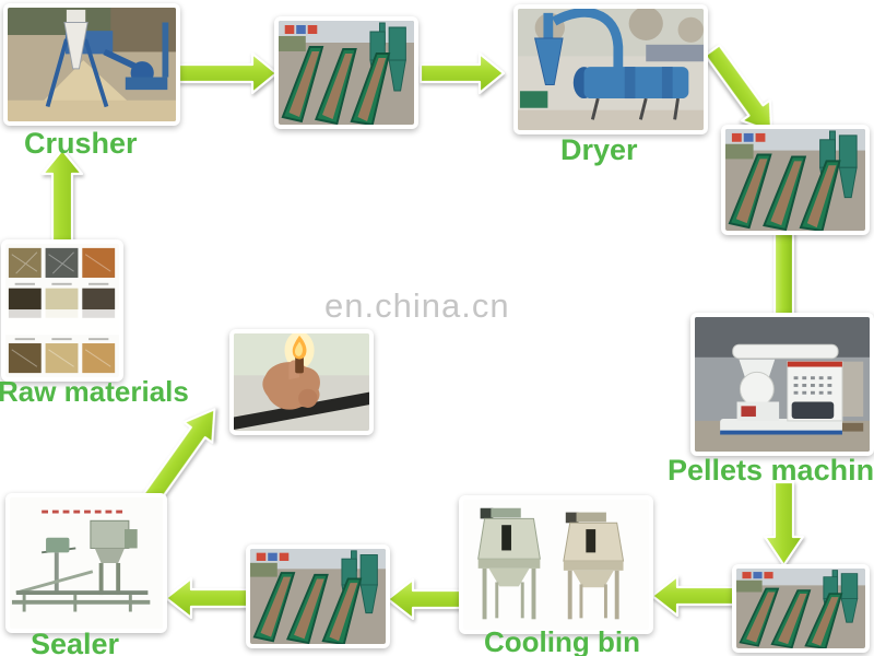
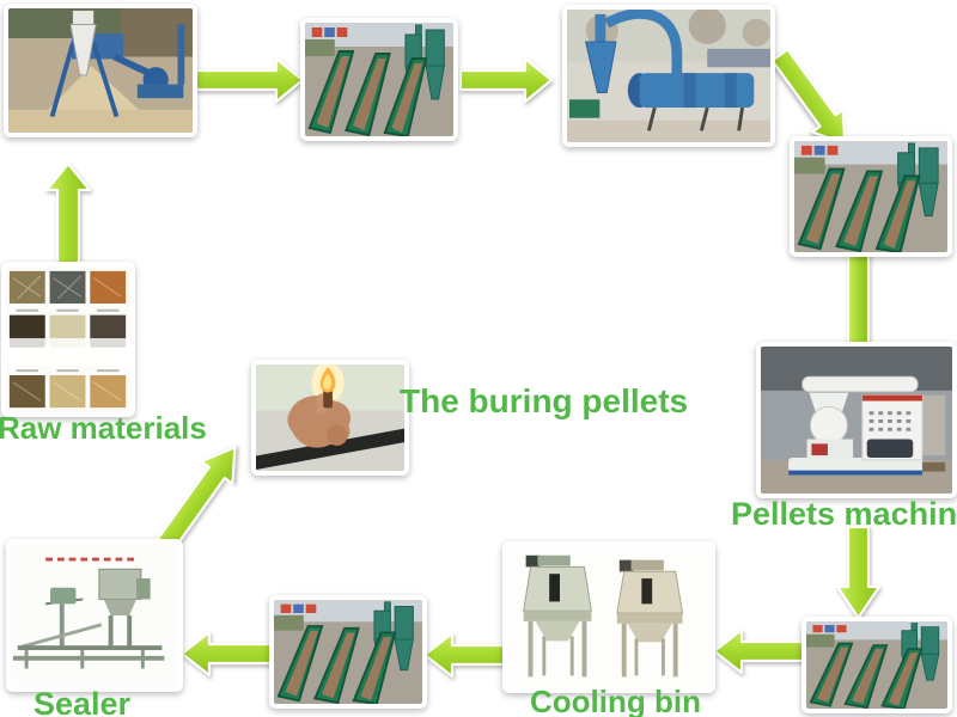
- en.china.cn
- Crusher
- Dryer
  Raw materials
+ The buring pellets
  Pellets machin
  Cooling bin
  Sealer
